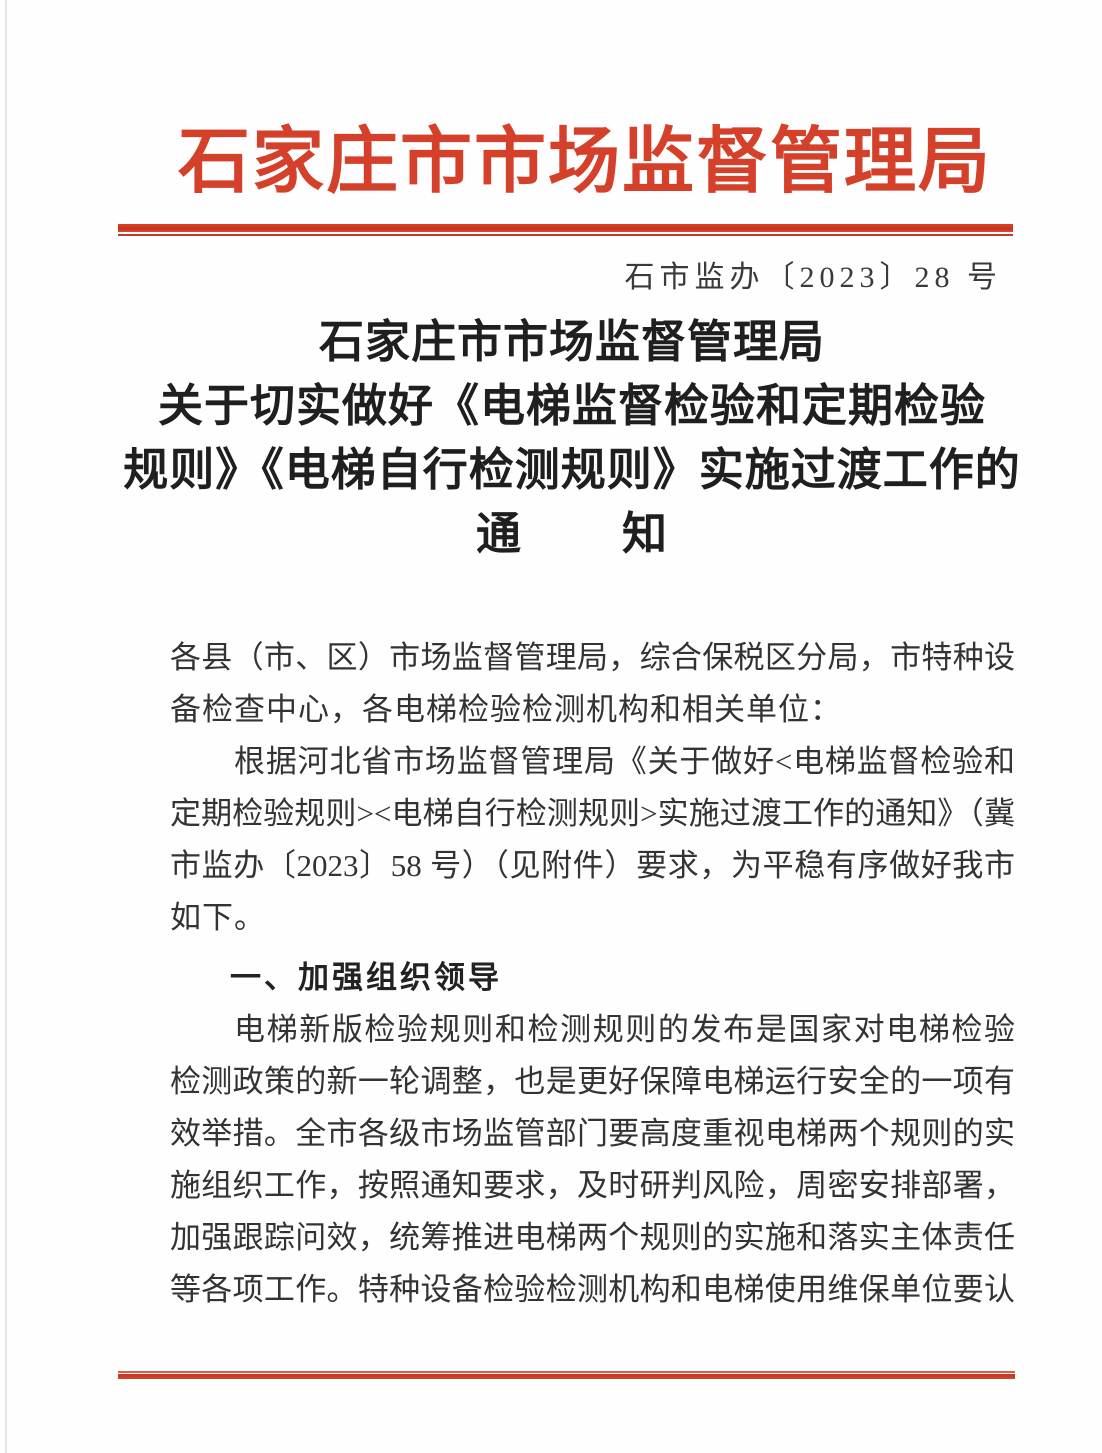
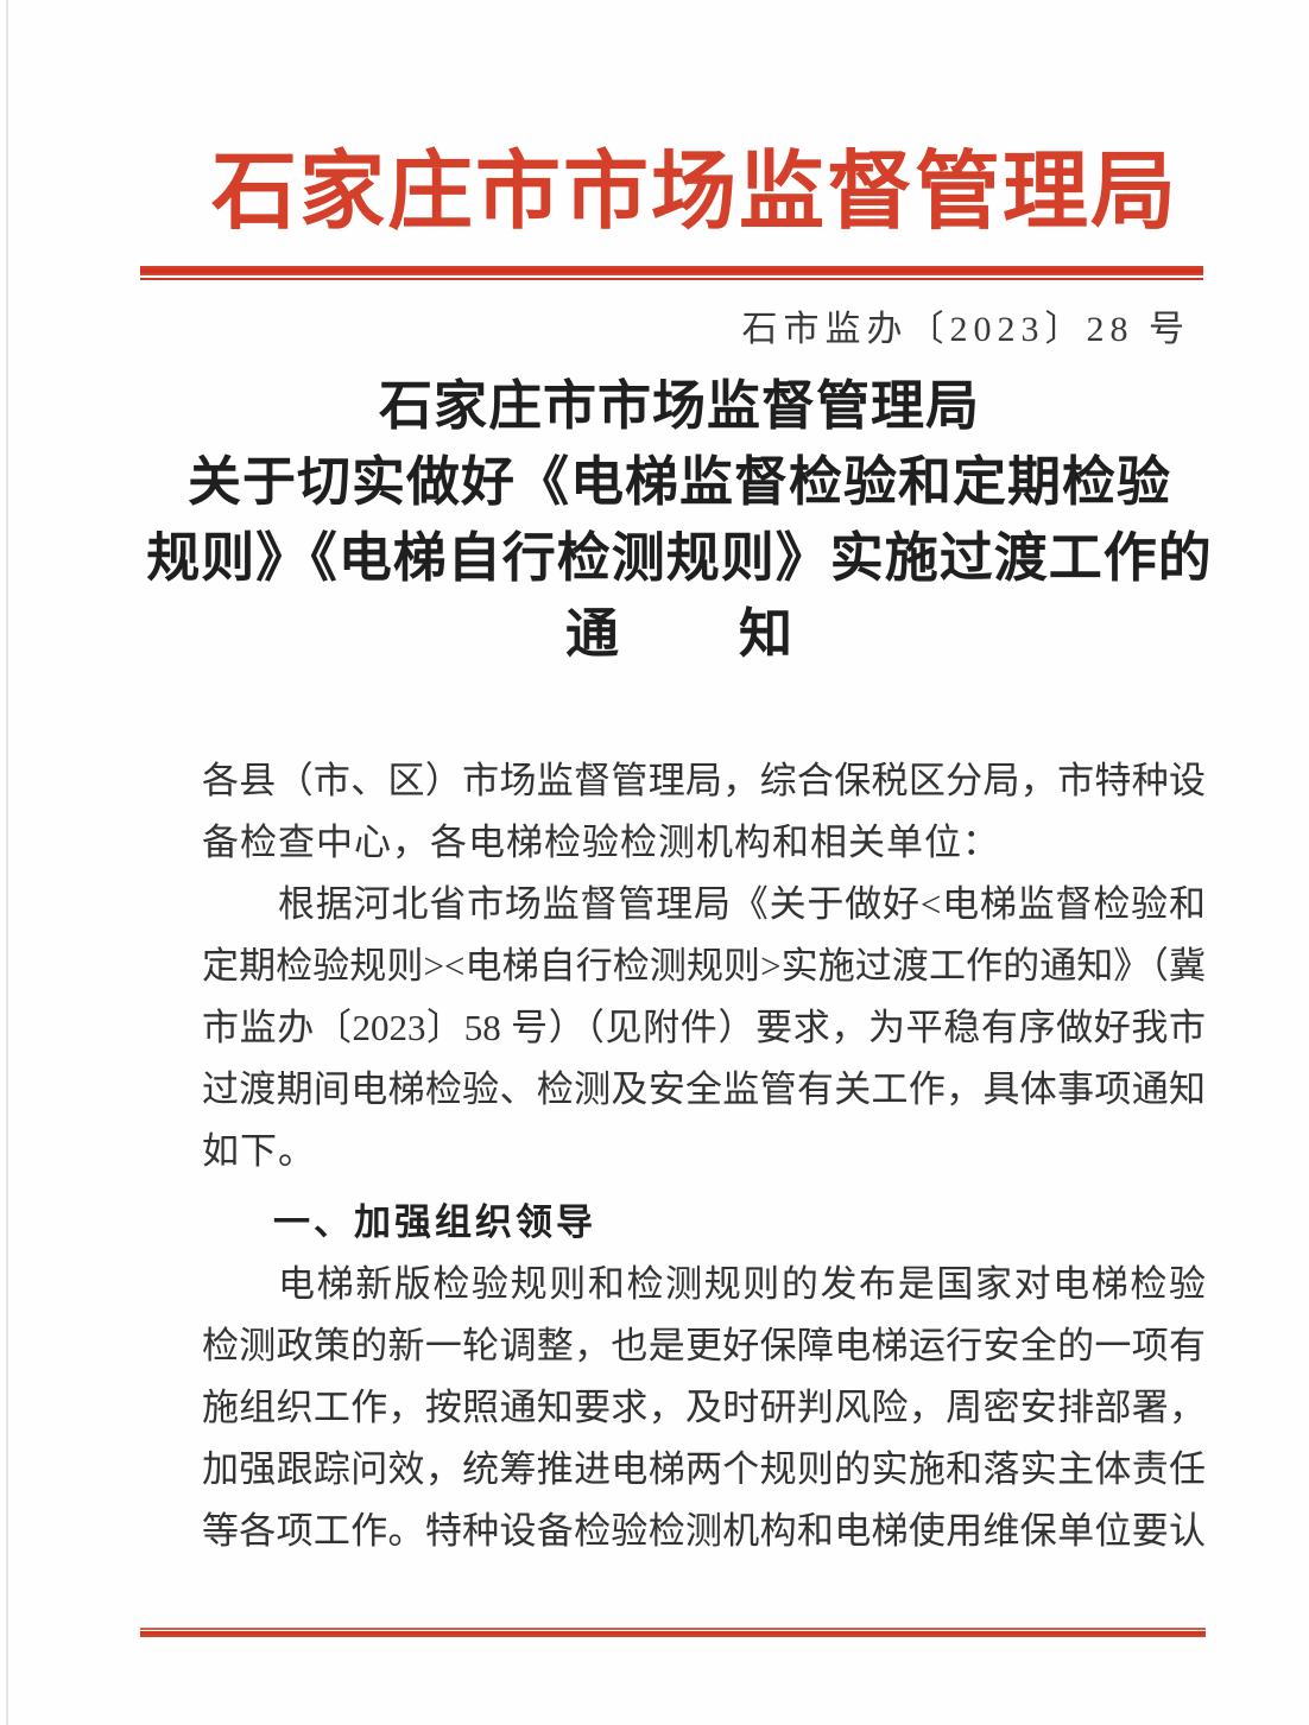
  石家庄市市场监督管理局
  石市监办〔2023〕28 号
  石家庄市市场监督管理局
  关于切实做好《电梯监督检验和定期检验
  规则》《电梯自行检测规则》实施过渡工作的
  通 知
  各县（市、区）市场监督管理局，综合保税区分局，市特种设
  备检查中心，各电梯检验检测机构和相关单位：
  根据河北省市场监督管理局《关于做好<电梯监督检验和
  定期检验规则><电梯自行检测规则>实施过渡工作的通知》（冀
  市监办〔2023〕58 号）（见附件）要求，为平稳有序做好我市
+ 过渡期间电梯检验、检测及安全监管有关工作，具体事项通知
  如下。
  一、加强组织领导
  电梯新版检验规则和检测规则的发布是国家对电梯检验
  检测政策的新一轮调整，也是更好保障电梯运行安全的一项有
- 效举措。全市各级市场监管部门要高度重视电梯两个规则的实
  施组织工作，按照通知要求，及时研判风险，周密安排部署，
  加强跟踪问效，统筹推进电梯两个规则的实施和落实主体责任
  等各项工作。特种设备检验检测机构和电梯使用维保单位要认
